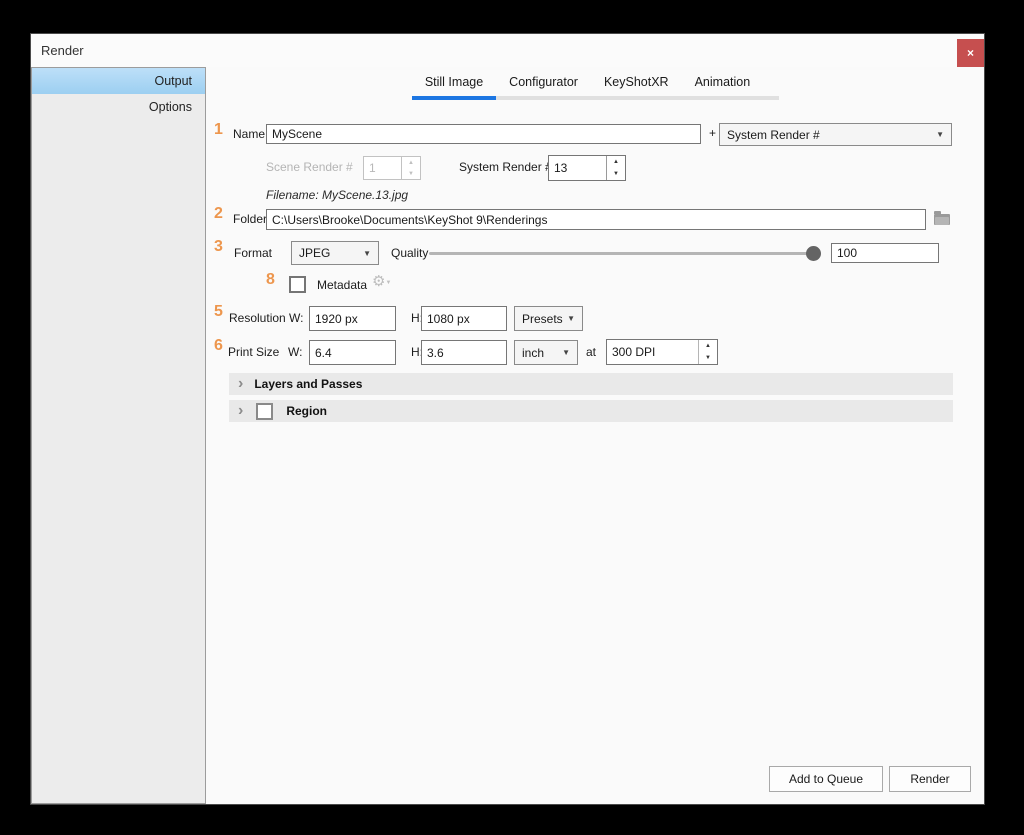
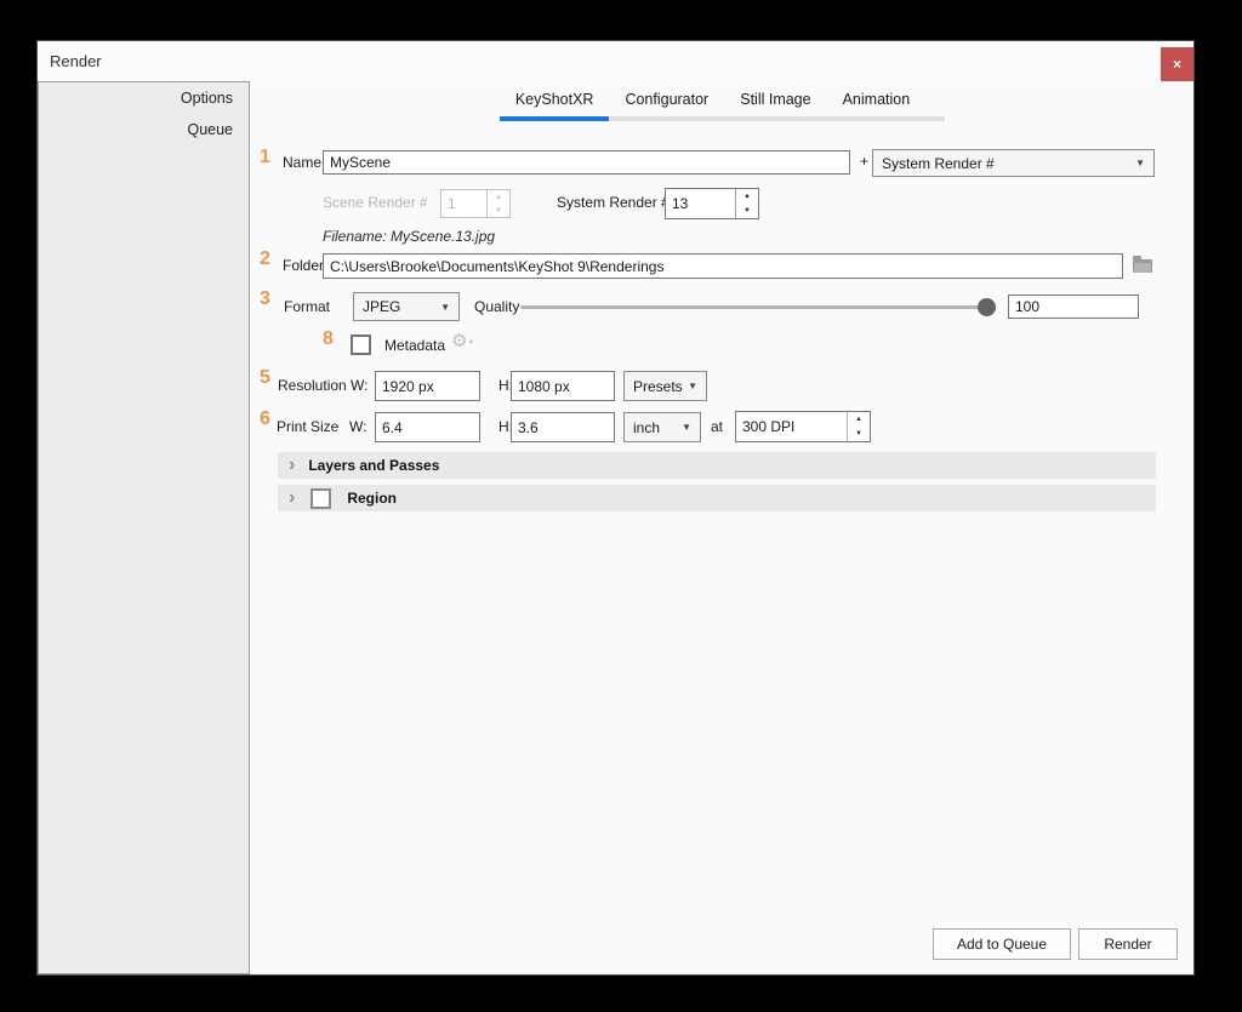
  Render
  ×
- Output
  Options
+ Queue
- Still Image
+ KeyShotXR
  Configurator
- KeyShotXR
+ Still Image
  Animation
  1
  Name
  MyScene
  +
  System Render #
  ▼
  Scene Render #
  1
  System Render
  13
  Filename: MyScene.13.jpg
  2
  Folde
  C:\Users\Brooke\Documents\KeyShot 9\Renderings
  3
  Format
  JPEG
  ▼
  Quality
  100
  8
  Metadata
  5
  Resolution
  W:
  1920 px
  1080 px
  Presets
  ▼
  6
  Print Size
  W:
  6.4
  3.6
  inch
  ▼
  at
  300 DPI
  ›
  Layers and Passes
  ›
  Region
  Add to Queue
  Render
